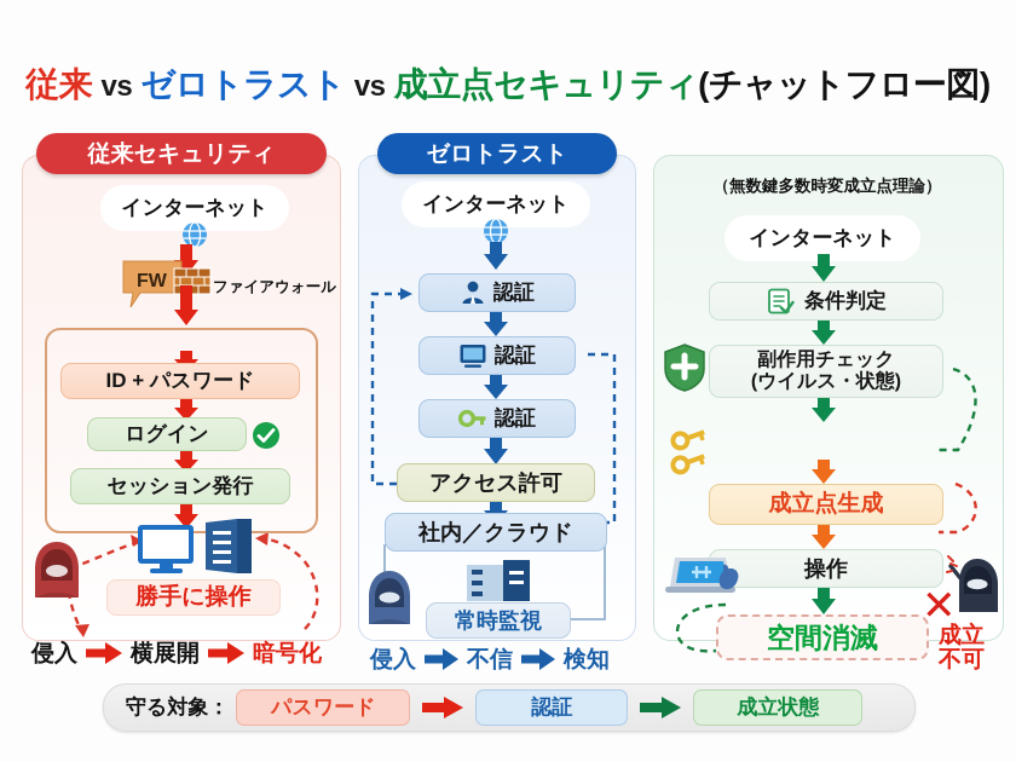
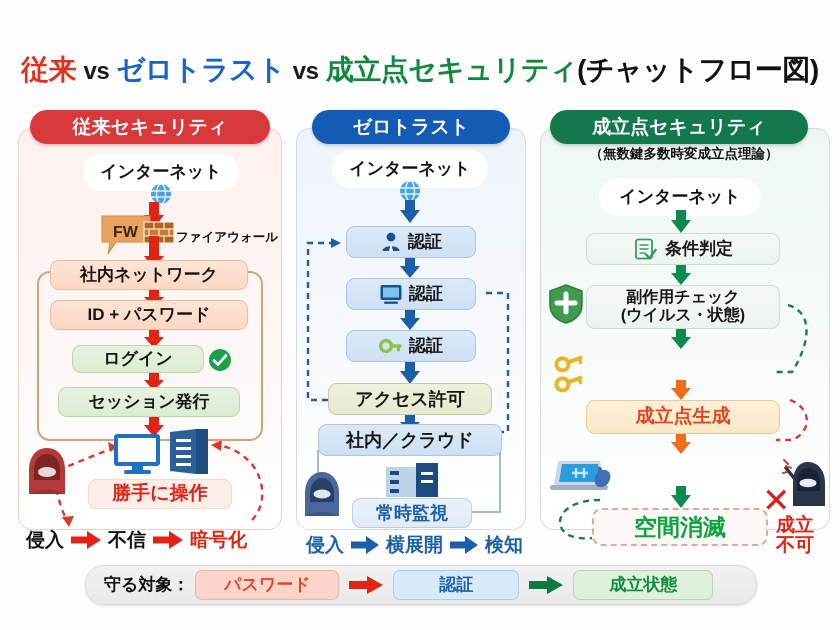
  従来 vs ゼロトラスト vs 成立点セキュリティ(チャットフロー図)
  従来セキュリティ
  ゼロトラスト
+ 成立点セキュリティ
  （無数鍵多数時変成立点理論）
  インターネット
  FW
  ファイアウォール
+ 社内ネットワーク
  ID + パスワード
  ログイン
  セッション発行
  勝手に操作
  侵入
- 横展開
+ 不信
  暗号化
  インターネット
  認証
  認証
  認証
  アクセス許可
  社内／クラウド
  常時監視
  侵入
- 不信
+ 横展開
  検知
  インターネット
  条件判定
  副作用チェック
  (ウイルス・状態)
  成立点生成
- 操作
  空間消滅
  ✕
  成立
  不可
  守る対象：
  パスワード
  認証
  成立状態
